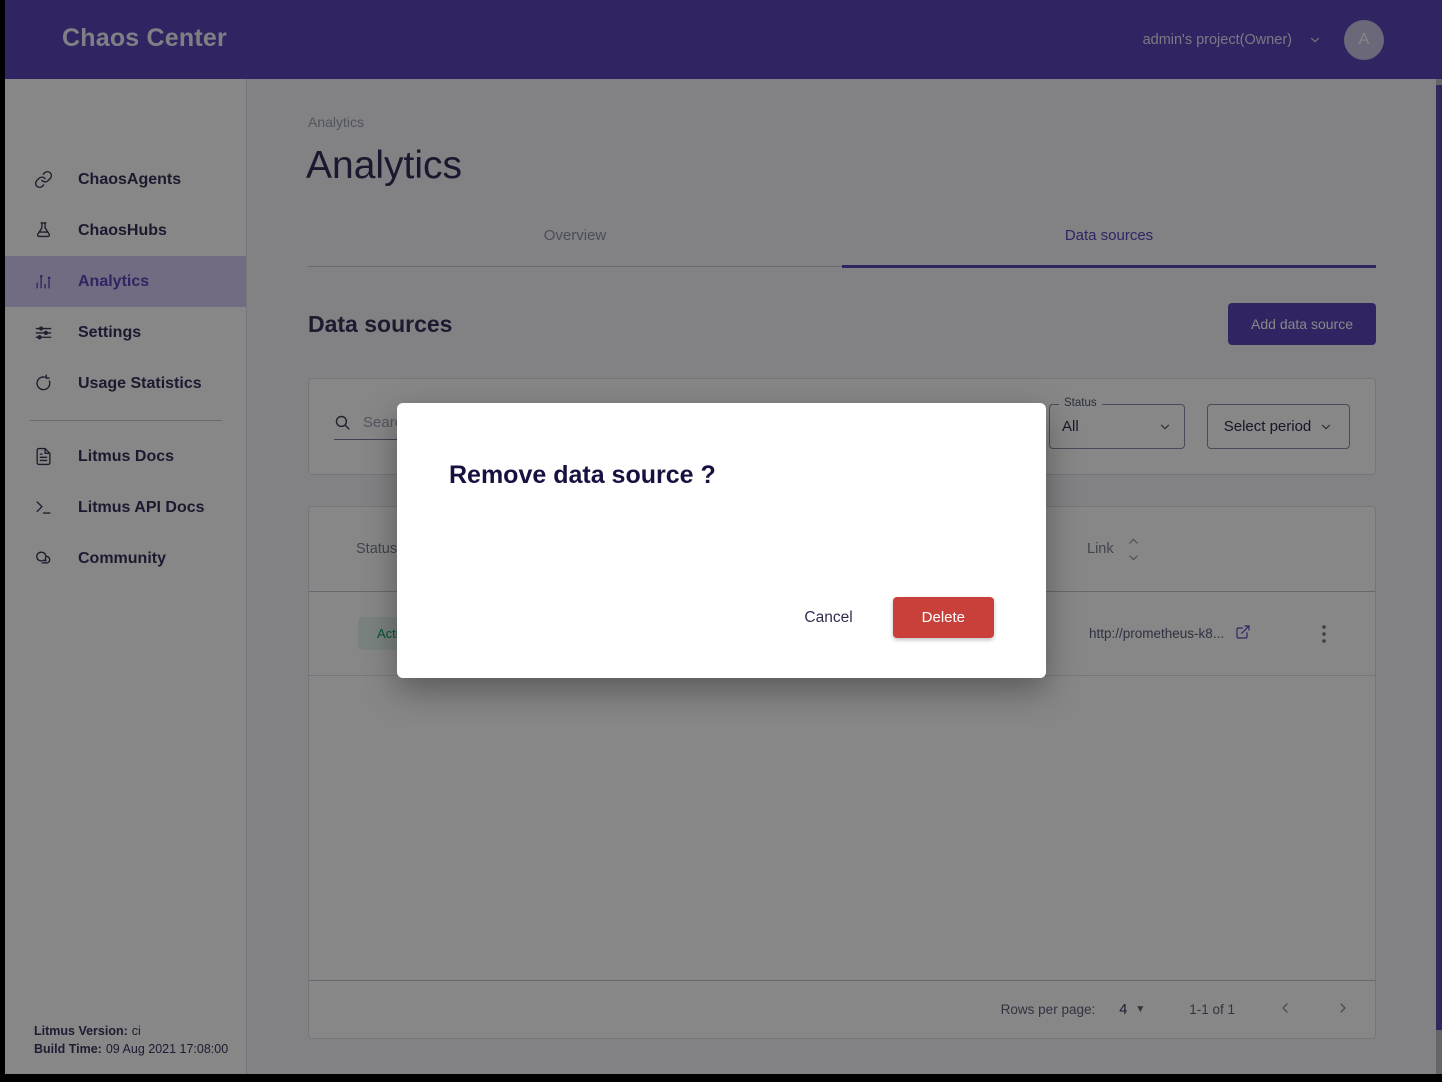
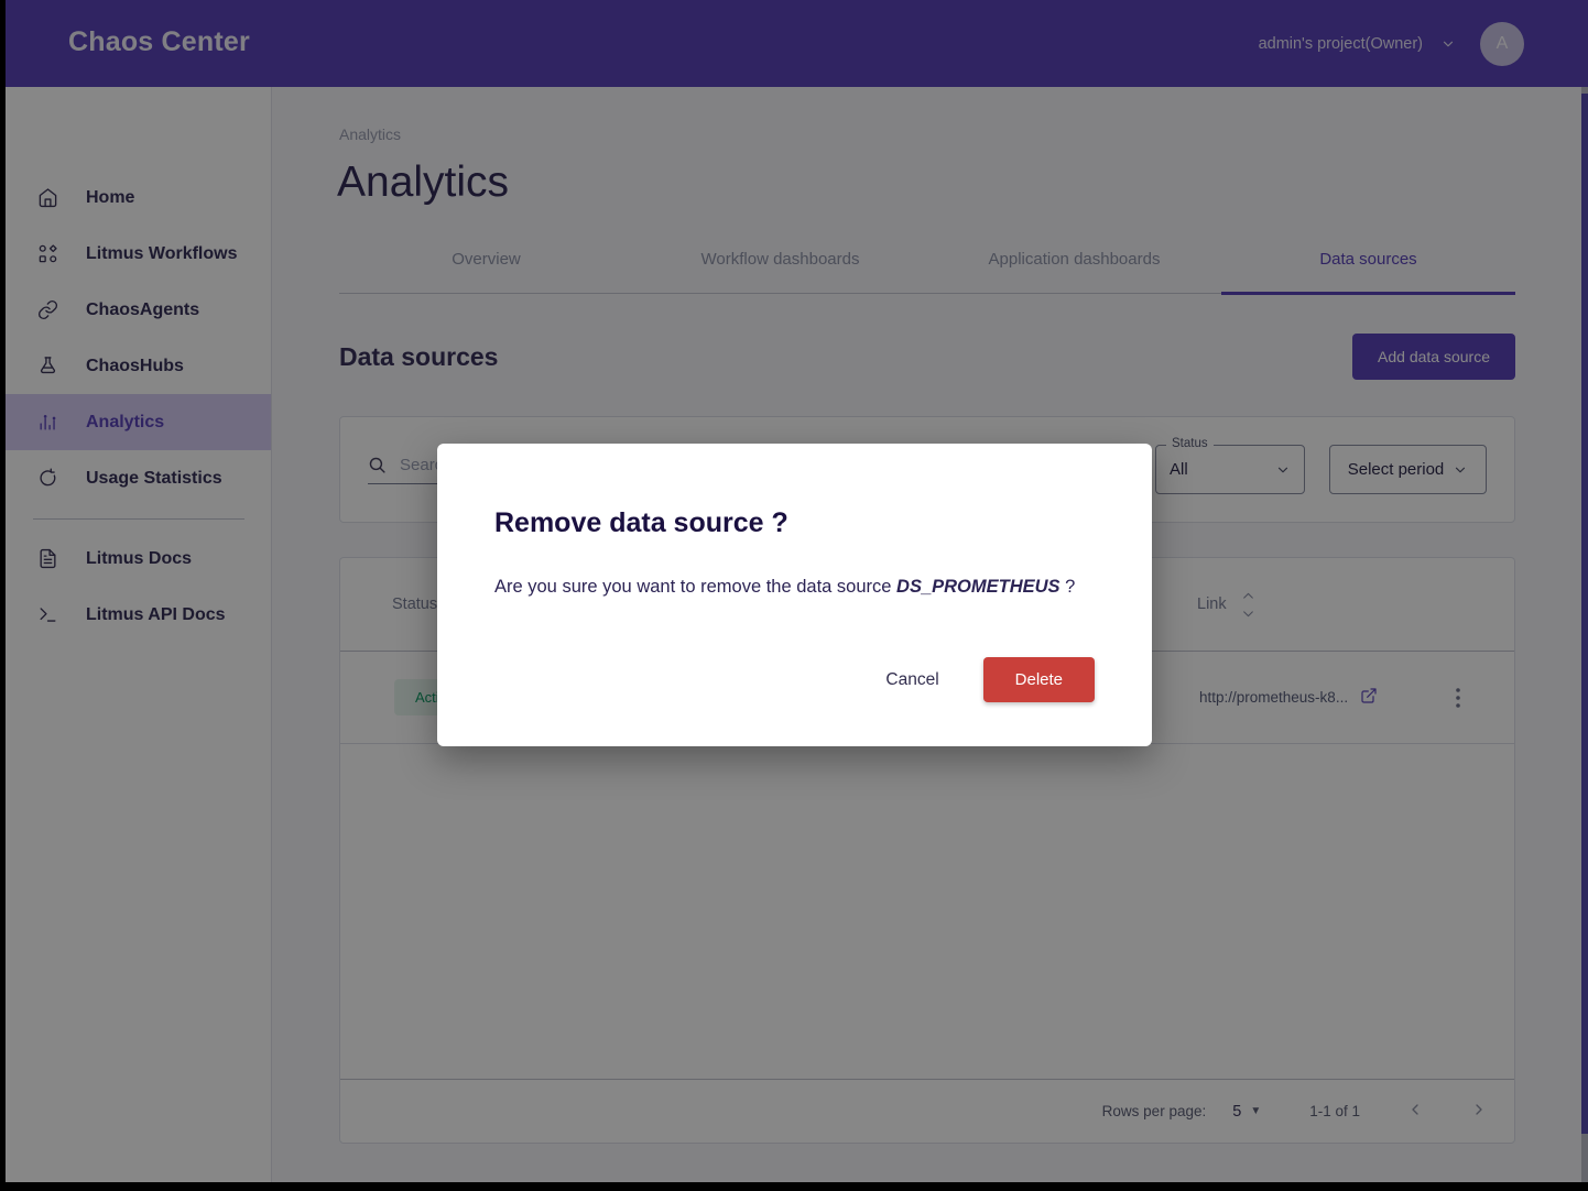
  Chaos Center
  admin's project(Owner)
  A
+ Home
+ Litmus Workflows
  ChaosAgents
  ChaosHubs
  Analytics
- Settings
  Usage Statistics
  Litmus Docs
  Litmus API Docs
- Community
- Litmus Version: ci
- Build Time: 09 Aug 2021 17:08:00
  Analytics
  Analytics
  Overview
+ Workflow dashboards
+ Application dashboards
  Data sources
  Data sources
  Add data source
  Status
  All
  Select period
  Status
  Link
  http://prometheus-k8...
  Rows per page:
- 4
+ 5
  ▼
  1-1 of 1
  Remove data source ?
+ Are you sure you want to remove the data source DS_PROMETHEUS ?
  Cancel
  Delete
